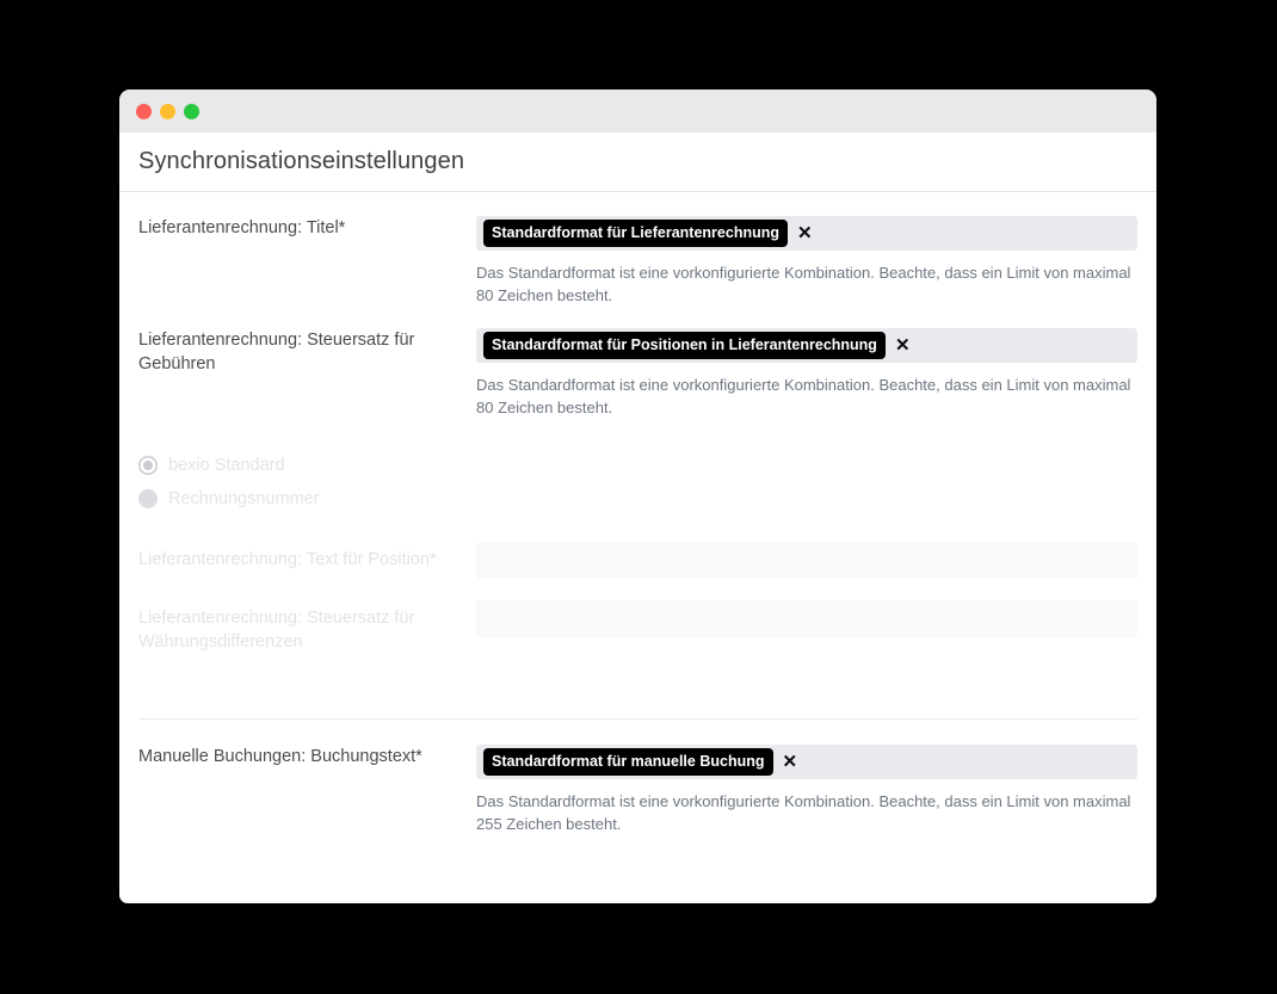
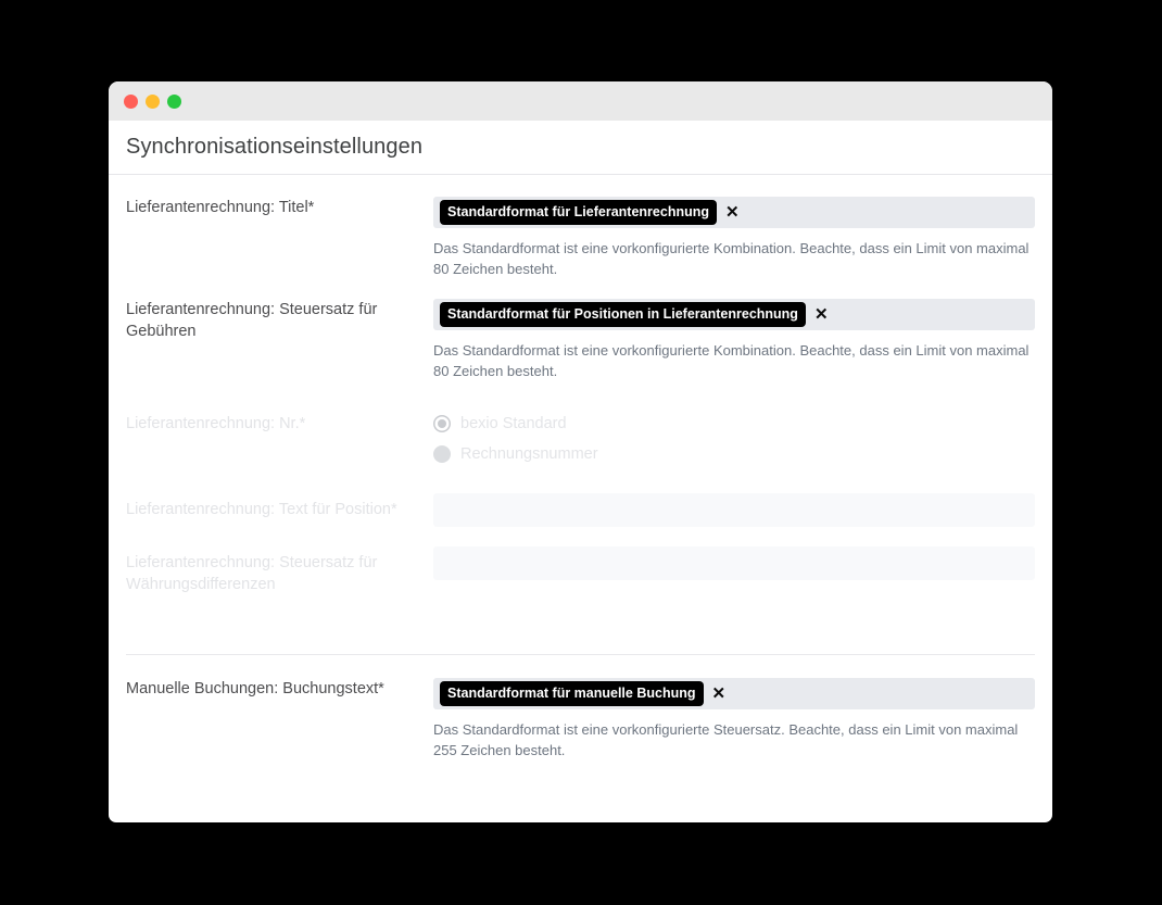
  Synchronisationseinstellungen
  Lieferantenrechnung: Titel*
  Standardformat für Lieferantenrechnung
  ✕
  Das Standardformat ist eine vorkonfigurierte Kombination. Beachte, dass ein Limit von maximal 80 Zeichen besteht.
  Lieferantenrechnung: Steuersatz für Gebühren
  Standardformat für Positionen in Lieferantenrechnung
  ✕
  Das Standardformat ist eine vorkonfigurierte Kombination. Beachte, dass ein Limit von maximal 80 Zeichen besteht.
+ Lieferantenrechnung: Nr.*
  bexio Standard
  Rechnungsnummer
  Lieferantenrechnung: Text für Position*
  Lieferantenrechnung: Steuersatz für Währungsdifferenzen
  Manuelle Buchungen: Buchungstext*
  Standardformat für manuelle Buchung
  ✕
- Das Standardformat ist eine vorkonfigurierte Kombination. Beachte, dass ein Limit von maximal 255 Zeichen besteht.
+ Das Standardformat ist eine vorkonfigurierte Steuersatz. Beachte, dass ein Limit von maximal 255 Zeichen besteht.
